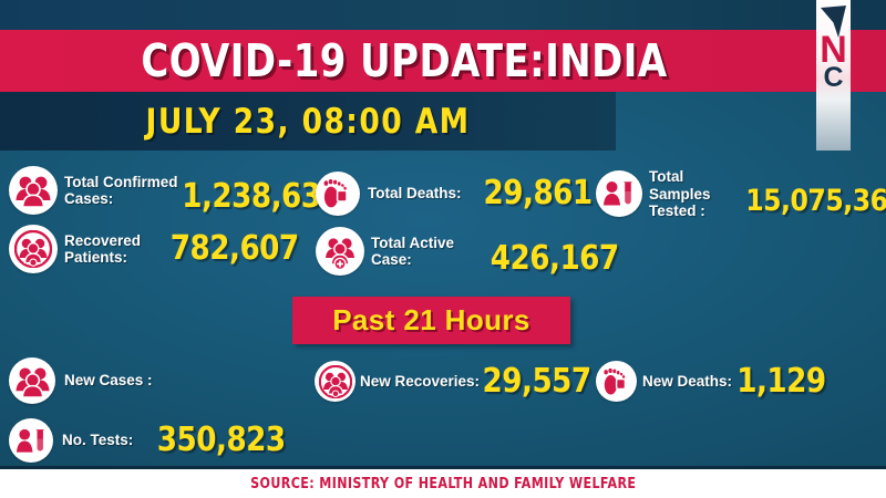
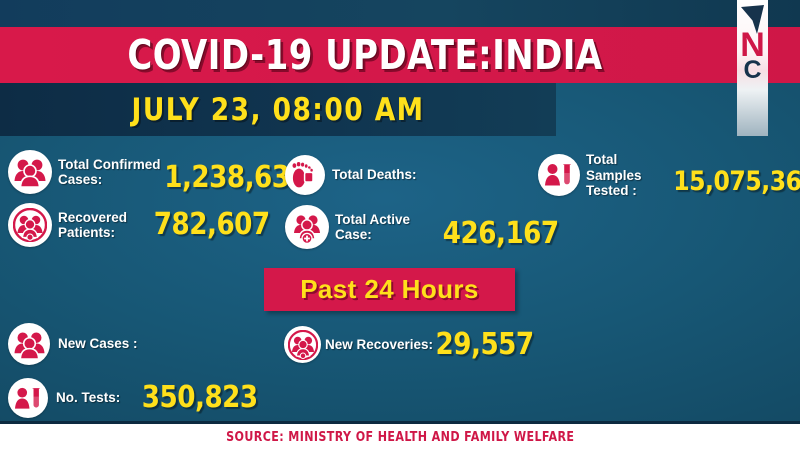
  COVID-19 UPDATE:INDIA
  JULY 23, 08:00 AM
  N
  C
  Total Confirmed
  Cases:
  1,238,63
  Recovered
  Patients:
  782,607
  Total Deaths:
- 29,861
  Total Active
  Case:
  426,167
  Total Samples
  Tested :
  15,075,36
- Past 21 Hours
+ Past 24 Hours
  New Cases :
  New Recoveries:
  29,557
- New Deaths:
- 1,129
  No. Tests:
  350,823
  SOURCE: MINISTRY OF HEALTH AND FAMILY WELFARE
